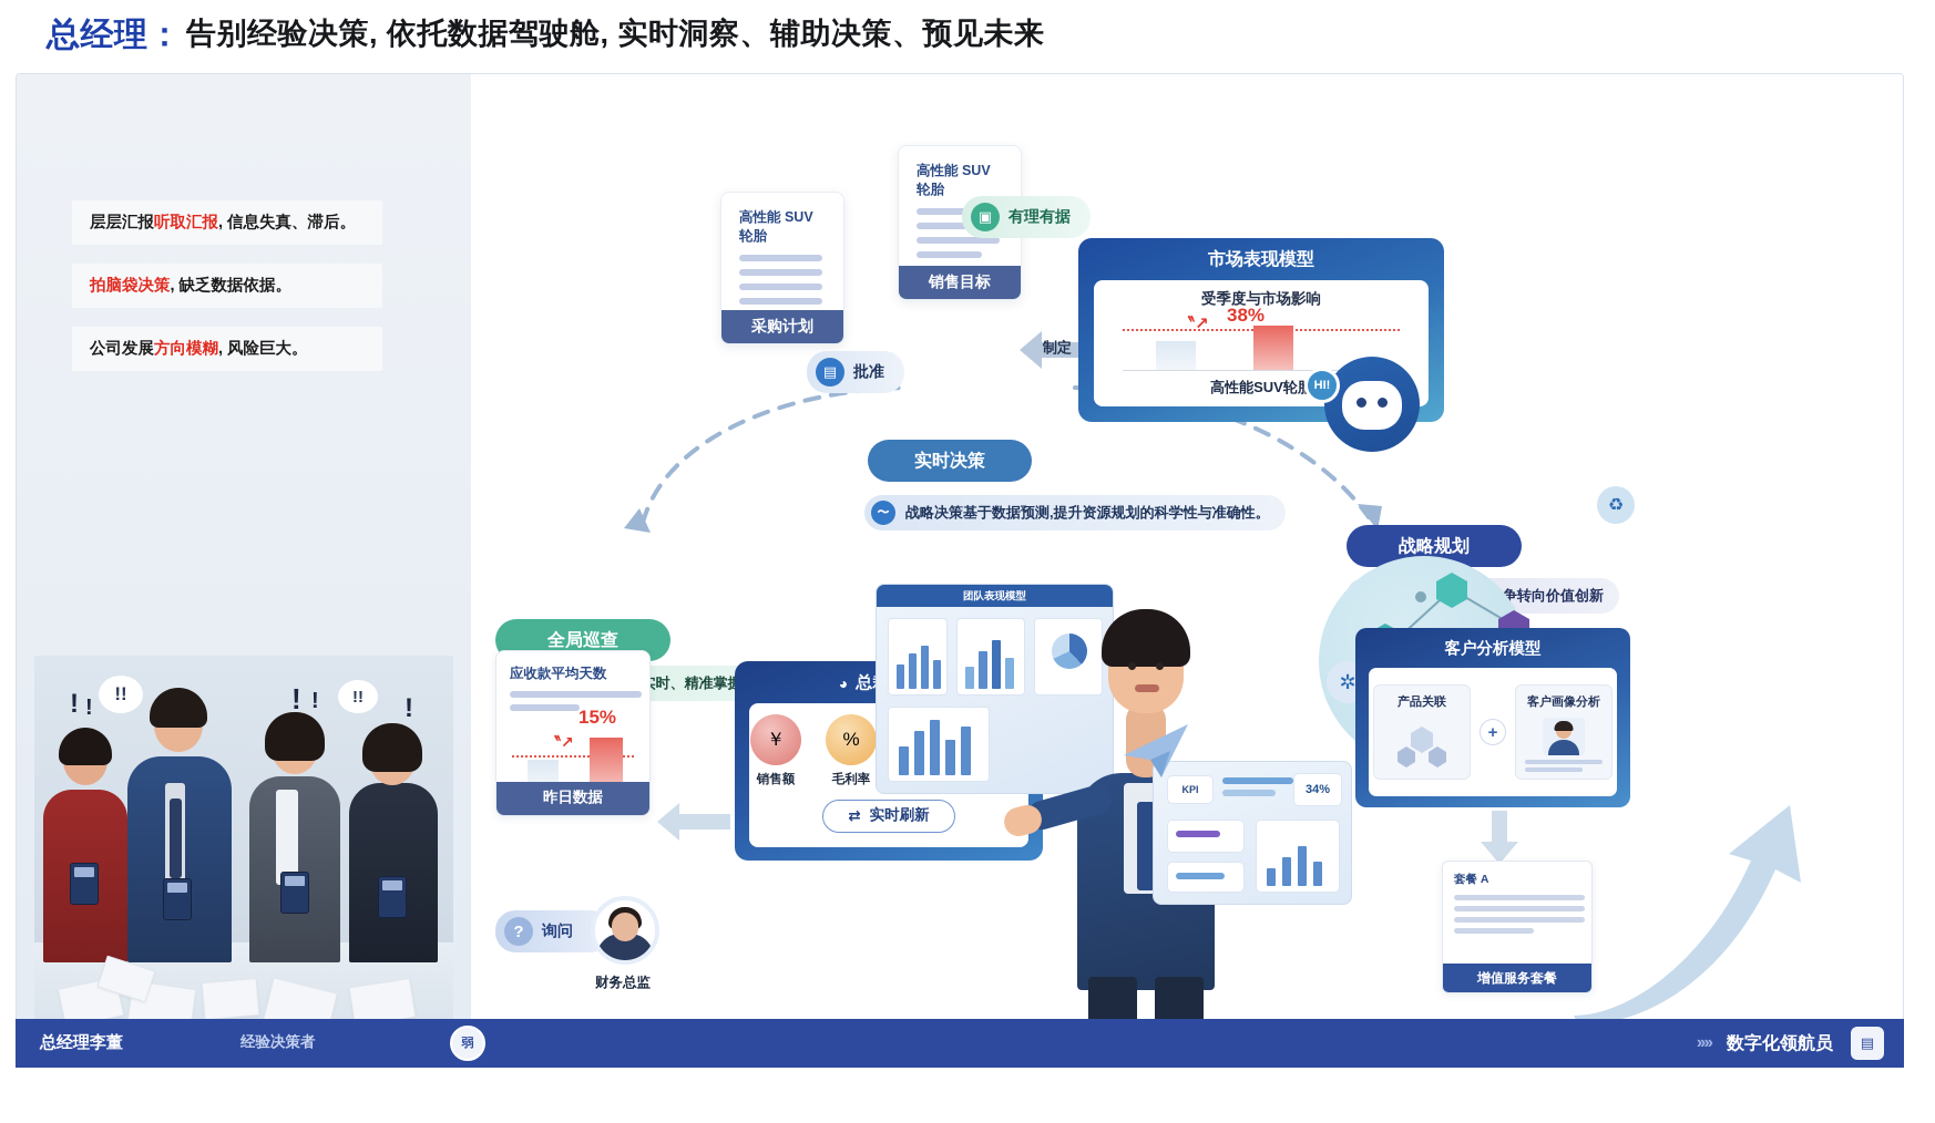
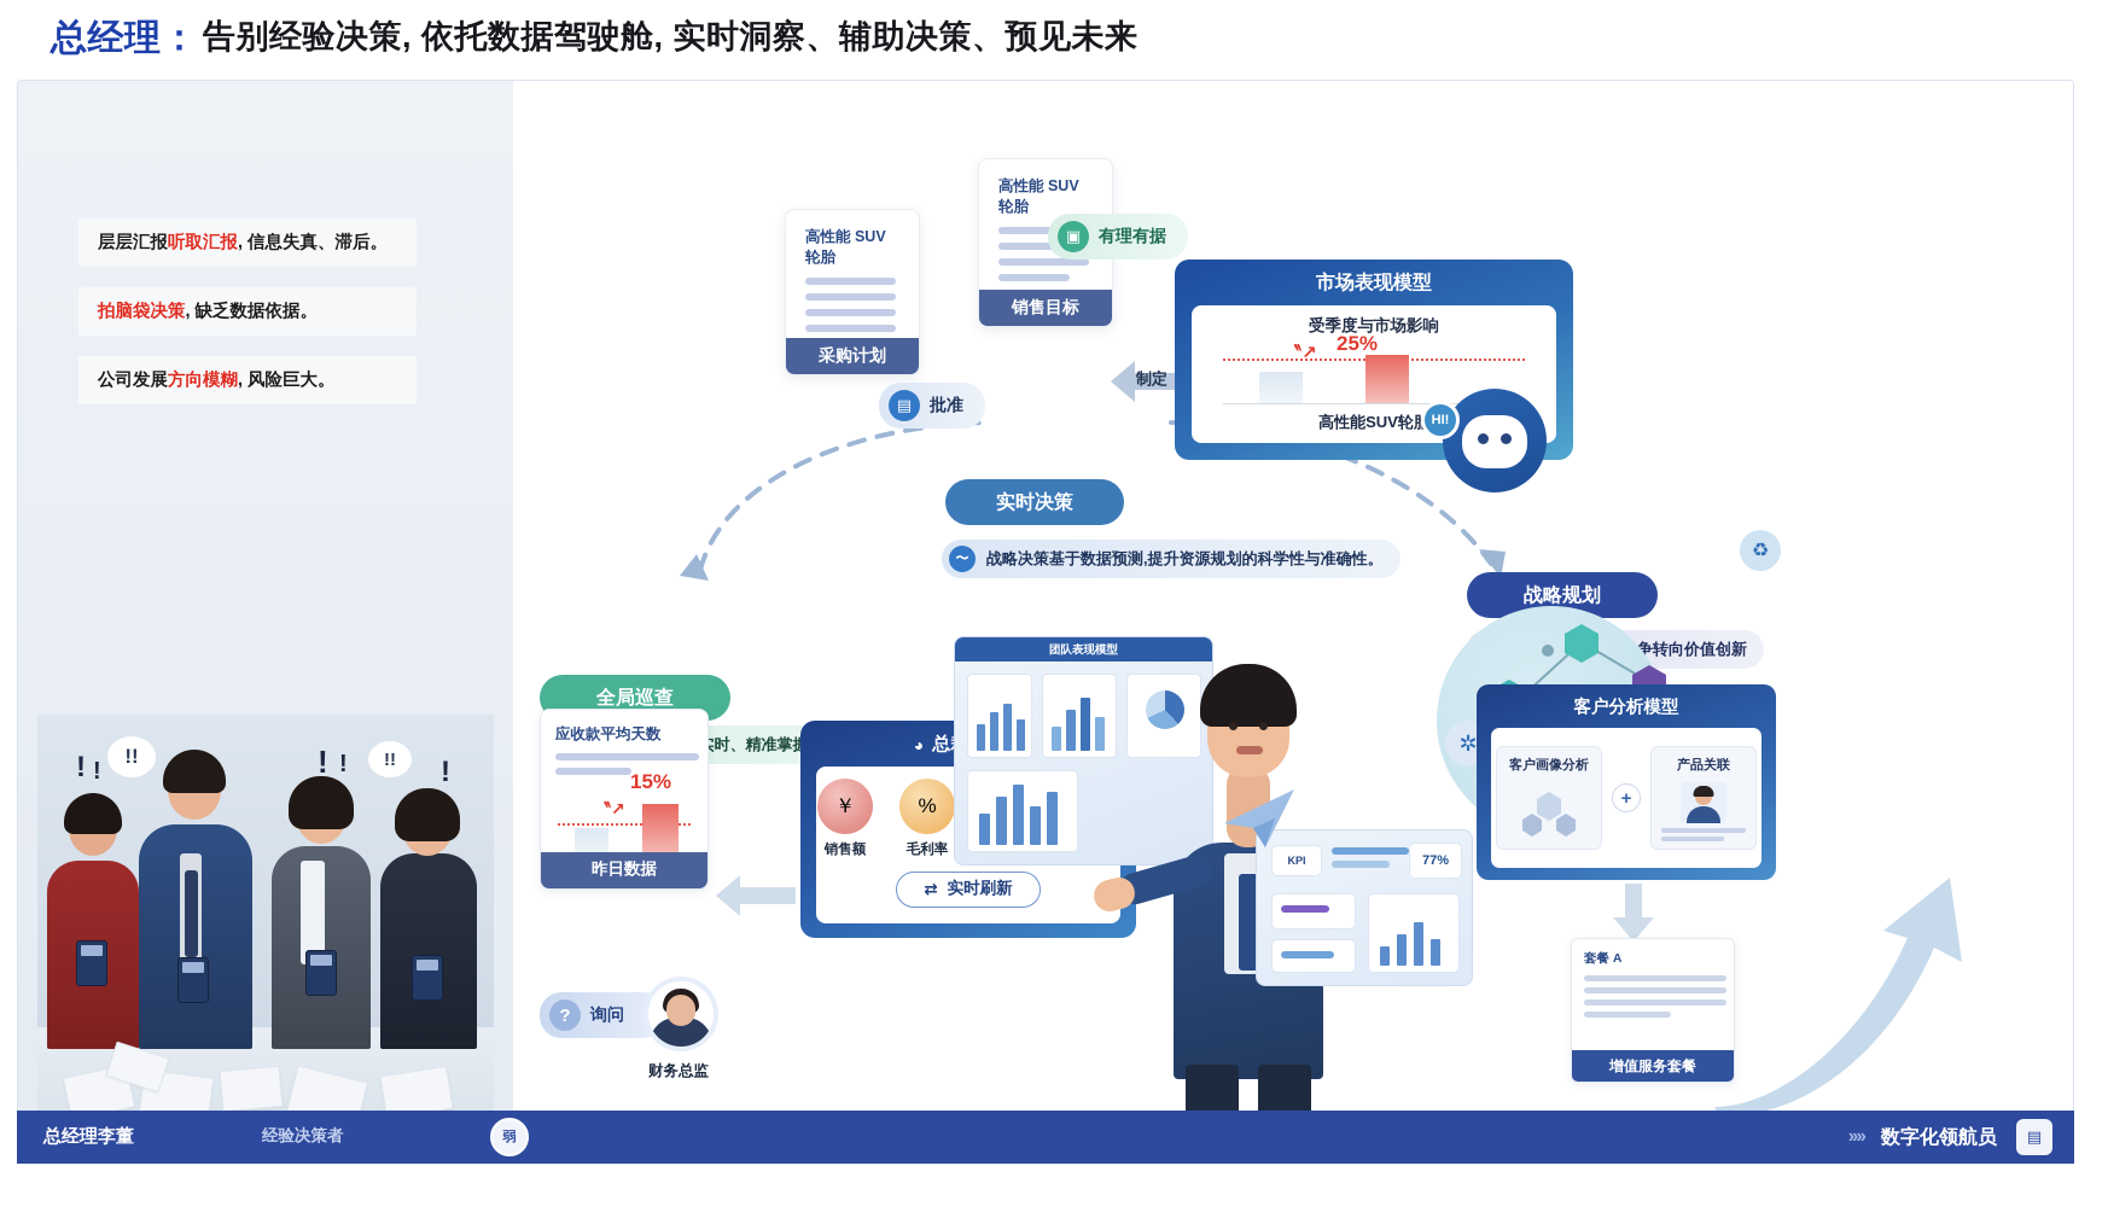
  总经理：
  告别经验决策, 依托数据驾驶舱, 实时洞察、辅助决策、预见未来
  层层汇报
  听取汇报
  , 信息失真、滞后。
  拍脑袋决策
  , 缺乏数据依据。
  公司发展
  方向模糊
  , 风险巨大。
  !!
  !
  !
  !
  !
  !!
  !
  高性能 SUV 轮胎
  采购计划
  ▤
  批准
  高性能 SUV 轮胎
  销售目标
  ▣
  有理有据
  制定
  市场表现模型
  受季度与市场影响
  〝↗
- 38%
+ 25%
  高性能SUV轮
  HI!
  实时决策
  〜
  战略决策基于数据预测,提升资源规划的科学性与准确性。
  全局巡查
  战略规划
  应收款平均天数
  〝↗
  15%
  昨日数据
  ?
  询问
  财务总监
  ◕
  ￥
  销售额
  %
  毛利率
  ⇄
  实时刷新
  团队表现模型
  KPI
- 34%
+ 77%
  ♻
  ✲
  客户分析模型
- 产品关联
+ 客户画像分析
  +
- 客户画像分析
+ 产品关联
  套餐 A
  增值服务套餐
  总经理李董
  经验决策者
  弱
  ››››
  数字化领航员
  ▤
